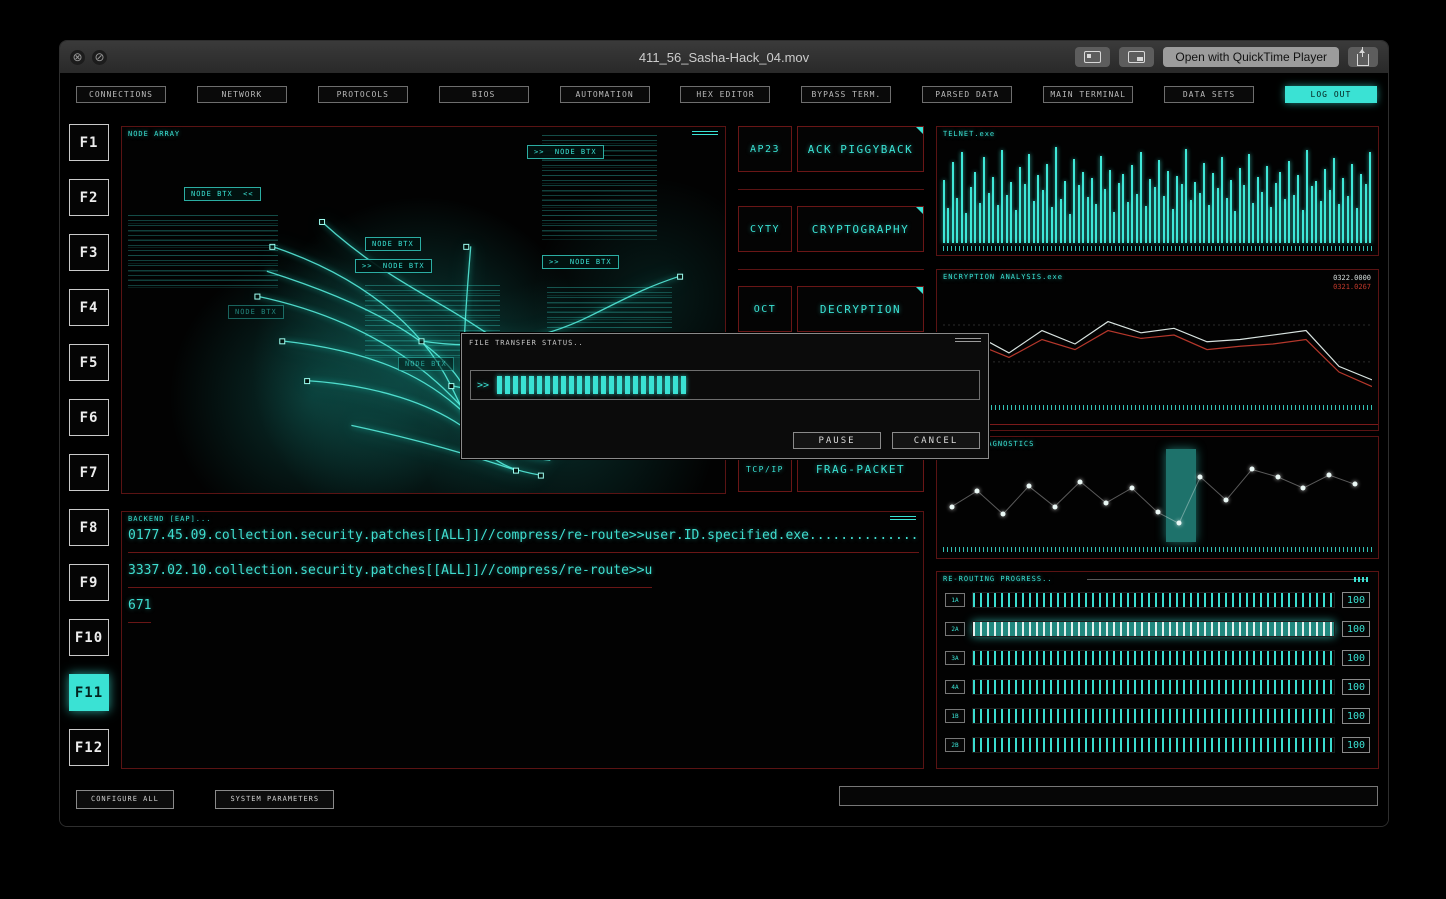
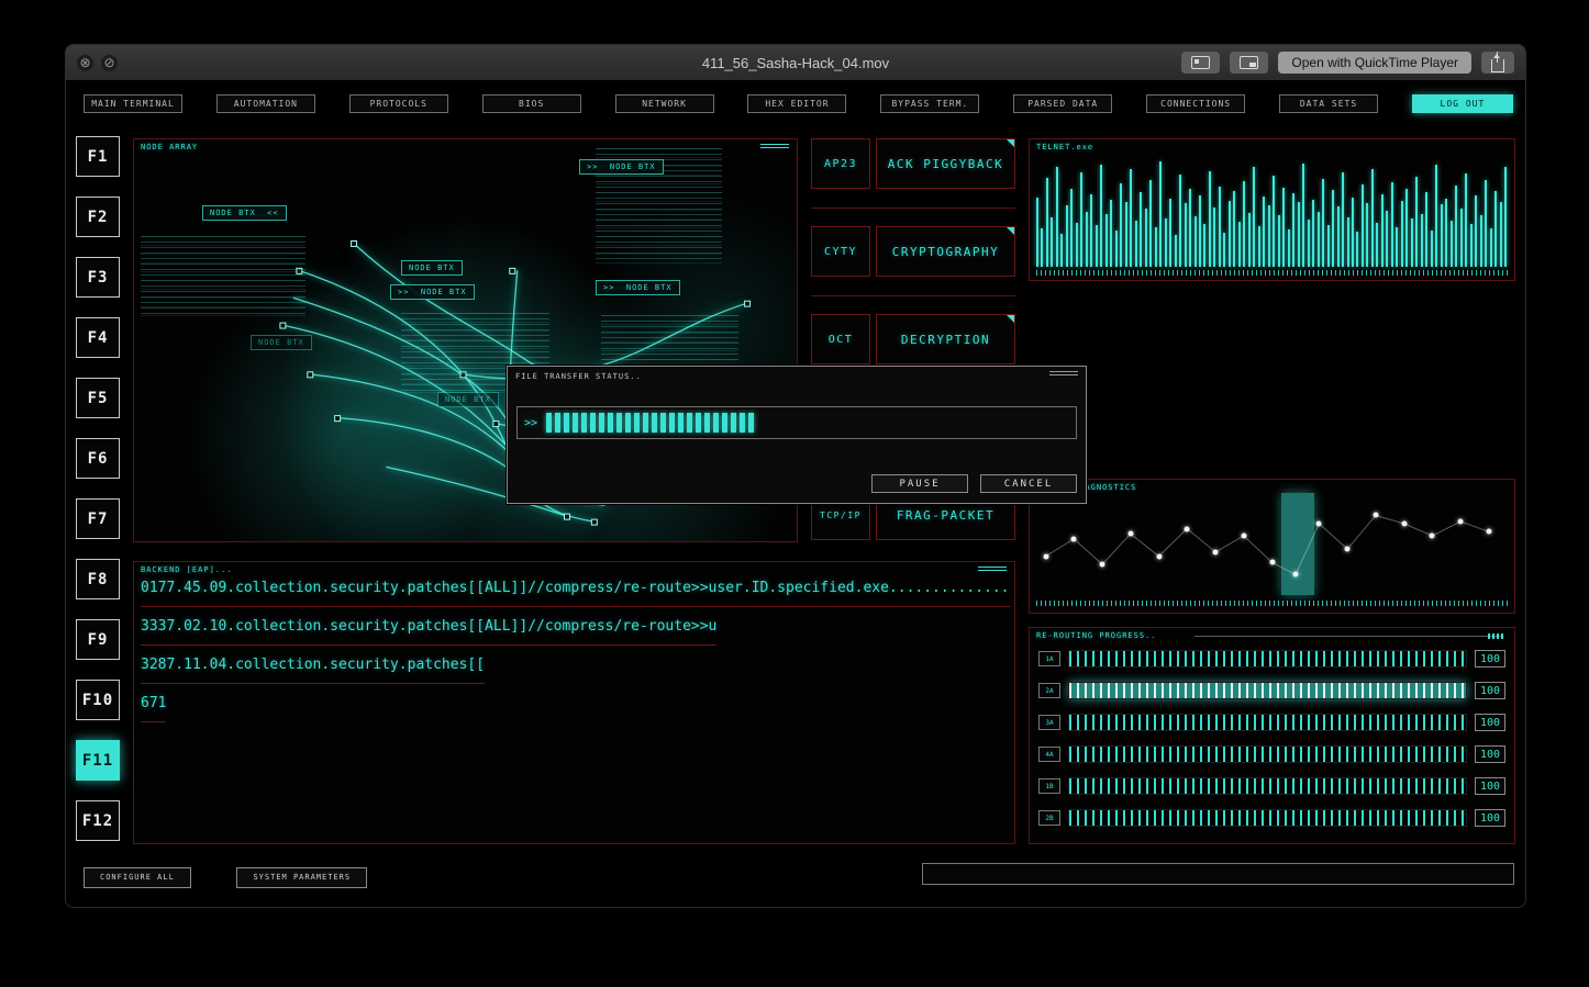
  ⊗
  ⊘
  411_56_Sasha-Hack_04.mov
  Open with QuickTime Player
- CONNECTIONS
+ MAIN TERMINAL
- NETWORK
+ AUTOMATION
  PROTOCOLS
  BIOS
- AUTOMATION
+ NETWORK
  HEX EDITOR
  BYPASS TERM.
  PARSED DATA
- MAIN TERMINAL
+ CONNECTIONS
  DATA SETS
  LOG OUT
  F1
  F2
  F3
  F4
  F5
  F6
  F7
  F8
  F9
  F10
  F11
  F12
  NODE ARRAY
  >> NODE BTX
  NODE BTX <<
  NODE BTX
  >> NODE BTX
  >> NODE BTX
  NODE BTX
  NODE BTX
  AP23
  ACK PIGGYBACK
  CYTY
  CRYPTOGRAPHY
  OCT
  DECRYPTION
  TCP/IP
  FRAG-PACKET
  TELNET.exe
- ENCRYPTION ANALYSIS.exe
- 0322.0000
- 0321.0267
  AGNOSTICS
  RE-ROUTING PROGRESS..
  100
  100
  100
  100
  100
  100
  BACKEND [EAP]...
  0177.45.09.collection.security.patches[[ALL]]//compress/re-route>>user.ID.specified.exe..............
  3337.02.10.collection.security.patches[[ALL]]//compress/re-route>>u
+ 3287.11.04.collection.security.patches[[
  671
  FILE TRANSFER STATUS..
  >>
  PAUSE
  CANCEL
  CONFIGURE ALL SYSTEM PARAMETERS
